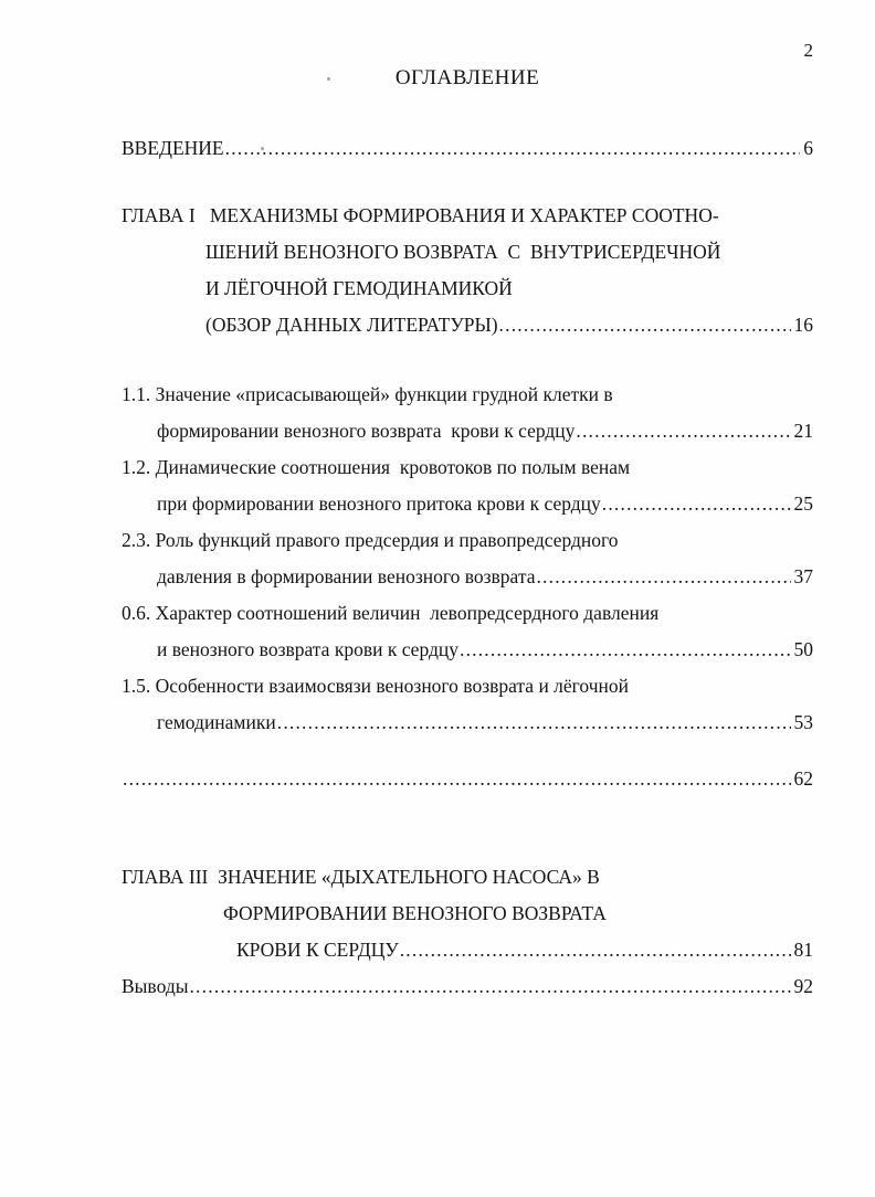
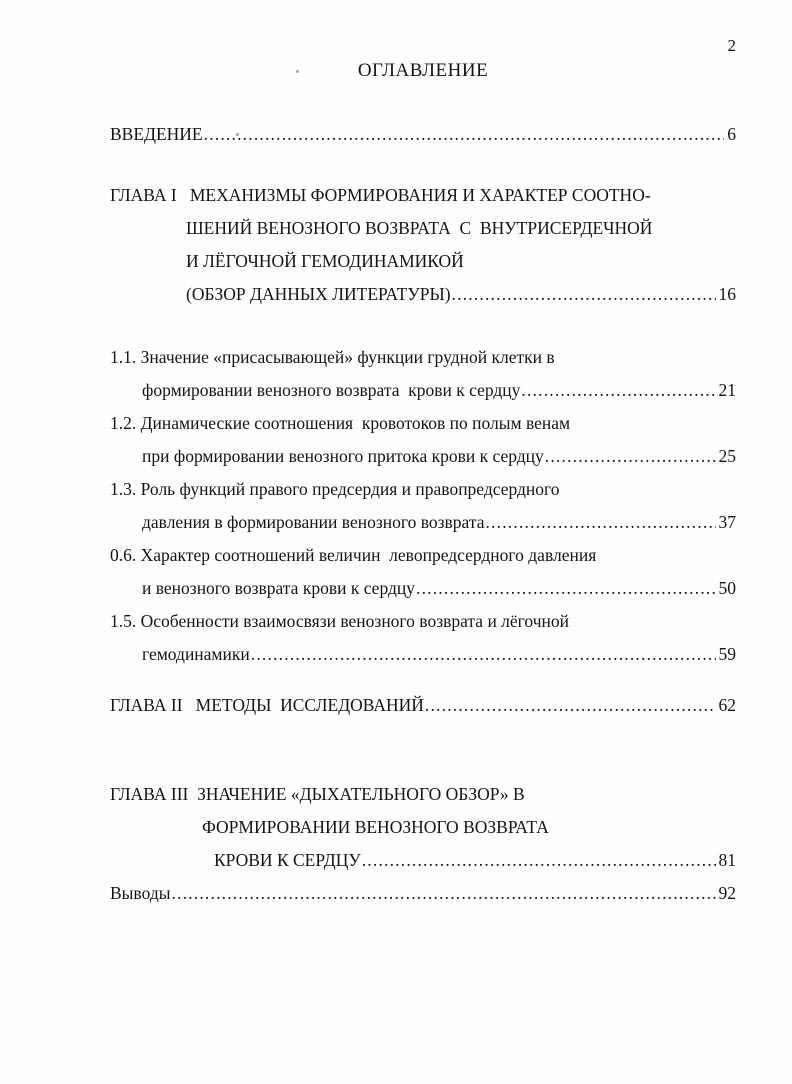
  2
  ОГЛАВЛЕНИЕ
  ВВЕДЕНИЕ
  6
  ГЛАВА I МЕХАНИЗМЫ ФОРМИРОВАНИЯ И ХАРАКТЕР СООТНО-
  ШЕНИЙ ВЕНОЗНОГО ВОЗВРАТА С ВНУТРИСЕРДЕЧНОЙ
  И ЛЁГОЧНОЙ ГЕМОДИНАМИКОЙ
  (ОБЗОР ДАННЫХ ЛИТЕРАТУРЫ)
  16
  1.1. Значение «присасывающей» функции грудной клетки в
  формировании венозного возврата крови к сердцу
  21
  1.2. Динамические соотношения кровотоков по полым венам
  при формировании венозного притока крови к сердцу
  25
- 2.3. Роль функций правого предсердия и правопредсердного
+ 1.3. Роль функций правого предсердия и правопредсердного
  давления в формировании венозного возврата
  37
  0.6. Характер соотношений величин левопредсердного давления
  и венозного возврата крови к сердцу
  50
  1.5. Особенности взаимосвязи венозного возврата и лёгочной
  гемодинамики
- 53
+ 59
+ ГЛАВА II МЕТОДЫ ИССЛЕДОВАНИЙ
  62
- ГЛАВА III ЗНАЧЕНИЕ «ДЫХАТЕЛЬНОГО НАСОСА» В
+ ГЛАВА III ЗНАЧЕНИЕ «ДЫХАТЕЛЬНОГО ОБЗОР» В
  ФОРМИРОВАНИИ ВЕНОЗНОГО ВОЗВРАТА
  КРОВИ К СЕРДЦУ
  81
  Выводы
  92
